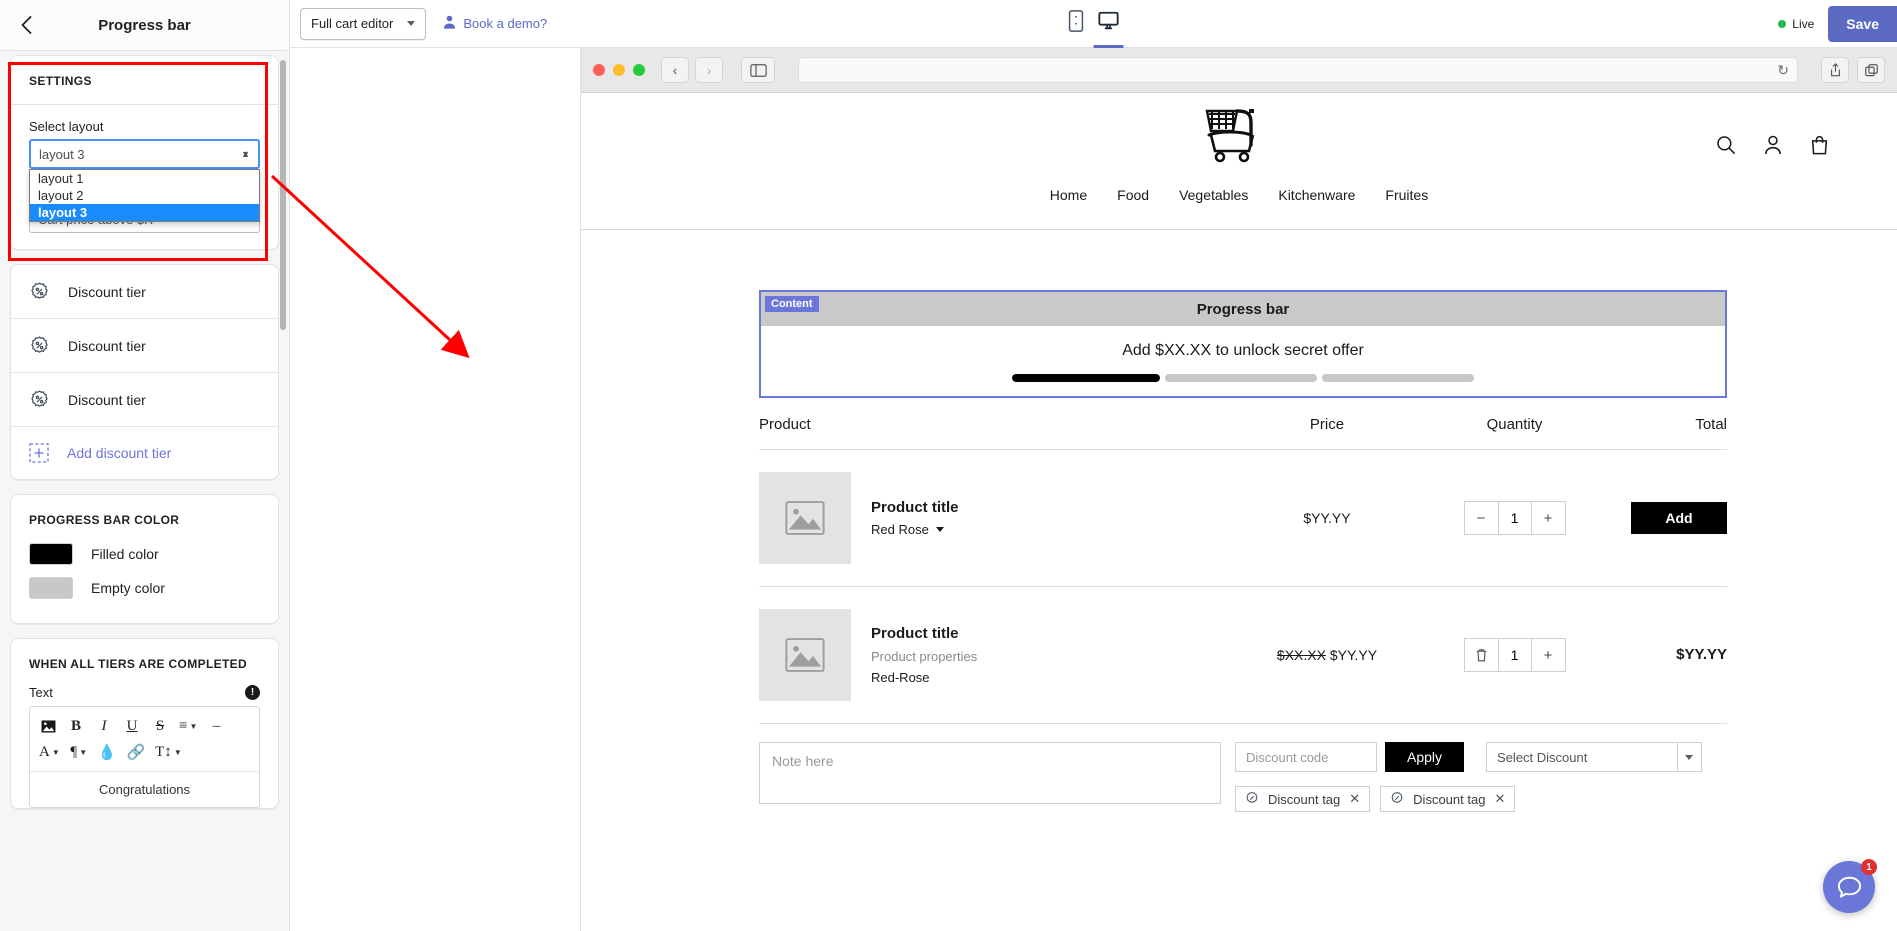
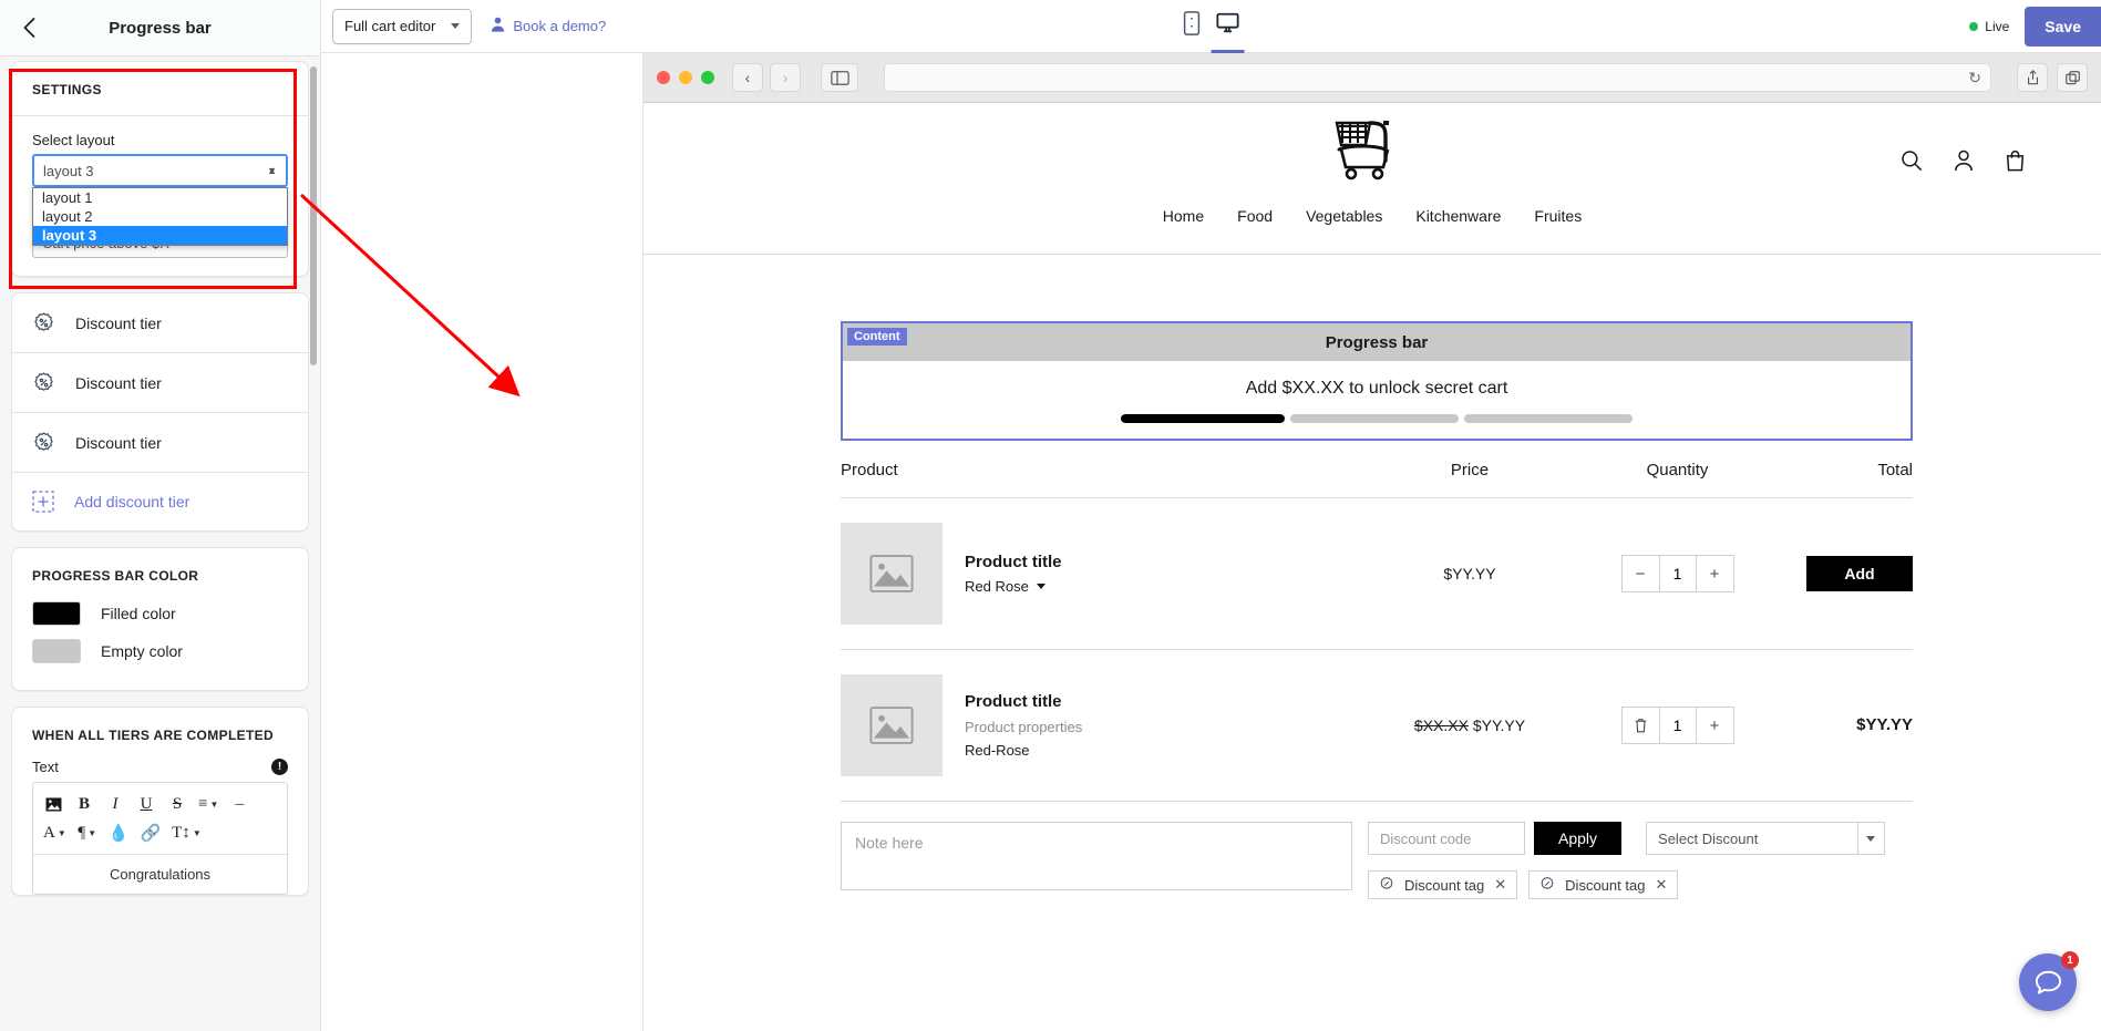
  Progress bar
  SETTINGS
  Select layout
  layout 3
  layout 1
  layout 2
  layout 3
  Discount tier
  Discount tier
  Discount tier
  Add discount tier
  PROGRESS BAR COLOR
  Filled color
  Empty color
  WHEN ALL TIERS ARE COMPLETED
  Text
  !
  B
  I
  U
  S
  ≡
  ▼
  –
  A
  ▼
  ¶
  ▼
  💧
  🔗
  T↕
  ▼
  Congratulations
  Full cart editor
  Book a demo?
  Live
  Save
  ‹
  ›
  ↻
  Home
  Food
  Vegetables
  Kitchenware
  Fruites
  Content
  Progress bar
- Add $XX.XX to unlock secret offer
+ Add $XX.XX to unlock secret cart
  Product
  Price
  Quantity
  Total
  Product title
  Red Rose
  $YY.YY
  −
  1
  +
  Add
  Product title
  Product properties
  Red-Rose
  $XX.XX $YY.YY
  1
  +
  $YY.YY
  Note here
  Discount code
  Apply
  Select Discount
  Discount tag
  ✕
  Discount tag
  ✕
  1
